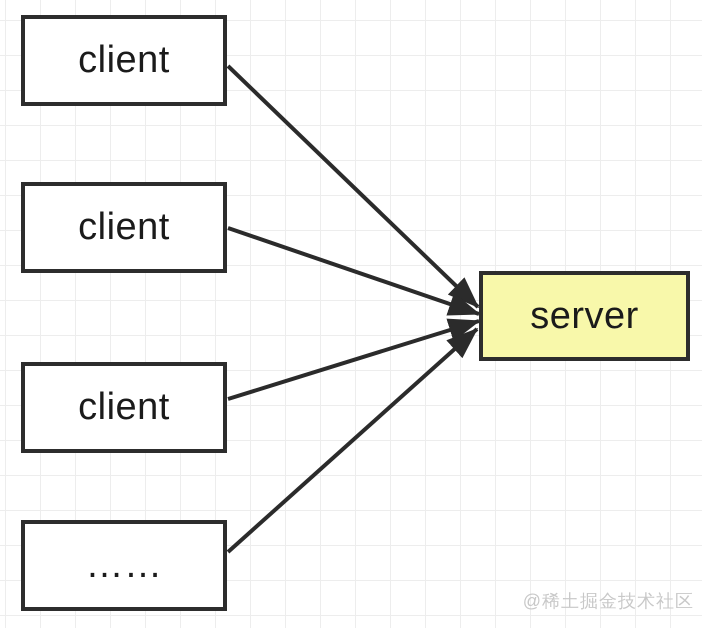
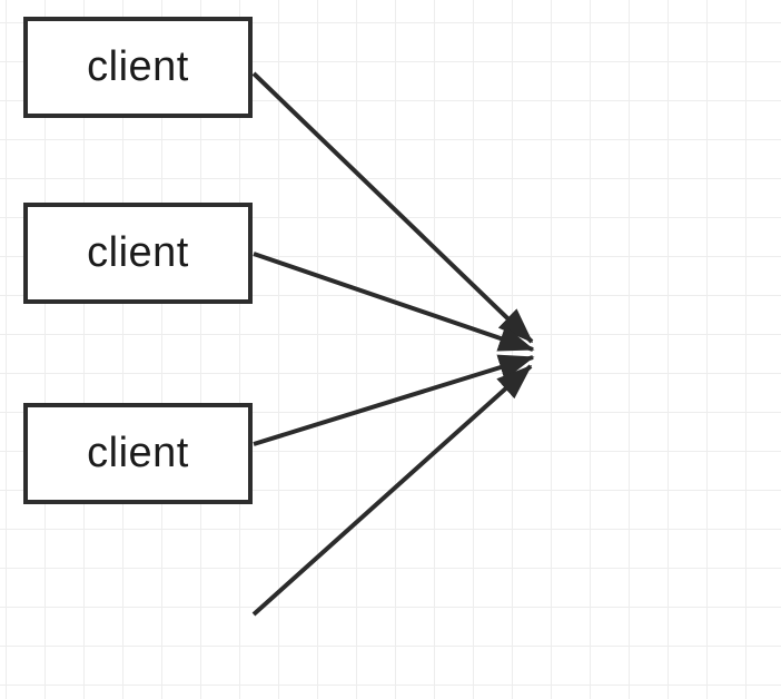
  client
  client
  client
- ……
- server
- @稀土掘金技术社区
